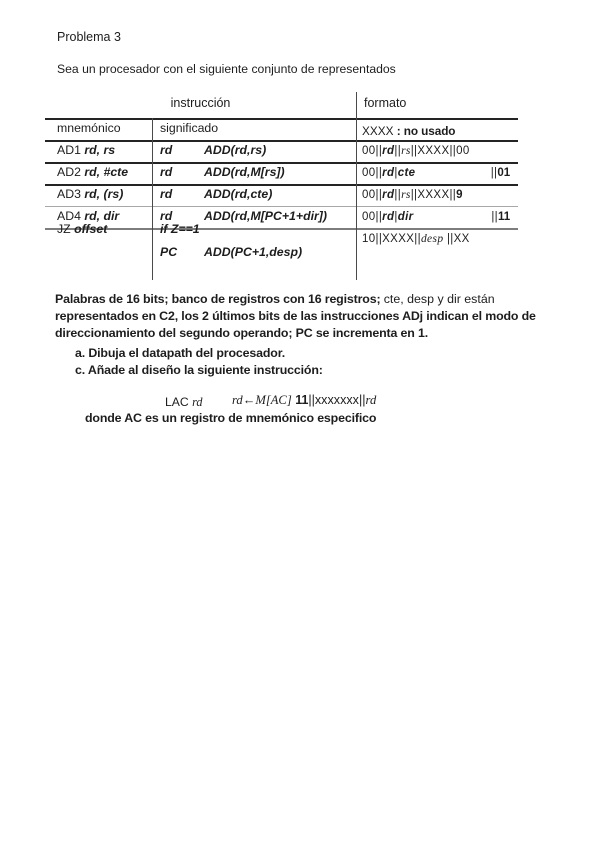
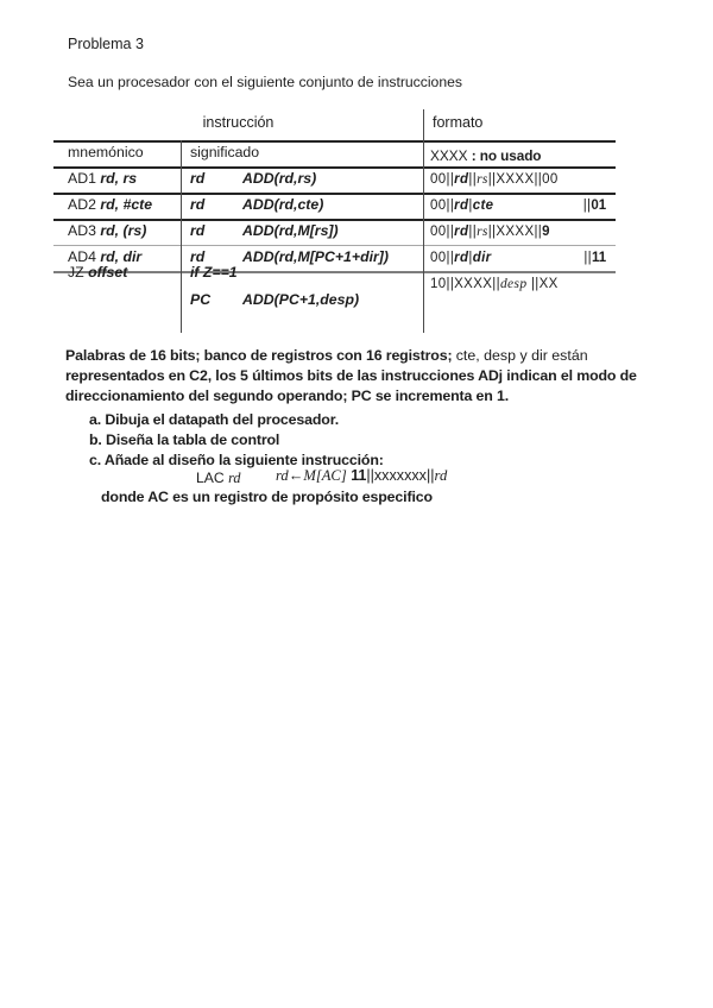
  Problema 3
- Sea un procesador con el siguiente conjunto de representados
+ Sea un procesador con el siguiente conjunto de instrucciones
  instrucción
  formato
  mnemónico
  significado
  XXXX : no usado
  AD1 rd, rs
  rd ADD(rd,rs)
  00||rd||rs||XXXX||00
  AD2 rd, #cte
- rd ADD(rd,M[rs])
+ rd ADD(rd,cte)
  00||rd|cte
  ||01
  AD3 rd, (rs)
- rd ADD(rd,cte)
+ rd ADD(rd,M[rs])
  00||rd||rs||XXXX||9
  AD4 rd, dir
  rd ADD(rd,M[PC+1+dir])
  00||rd|dir
  ||11
  JZ offset
  if Z==1
  PC ADD(PC+1,desp)
  10||XXXX||desp ||XX
  Palabras de 16 bits; banco de registros con 16 registros; cte, desp y dir están
- representados en C2, los 2 últimos bits de las instrucciones ADj indican el modo de
+ representados en C2, los 5 últimos bits de las instrucciones ADj indican el modo de
  direccionamiento del segundo operando; PC se incrementa en 1.
  a. Dibuja el datapath del procesador.
+ b. Diseña la tabla de control
  c. Añade al diseño la siguiente instrucción:
  LAC rd
  rd←M[AC] 11||xxxxxxx||rd
- donde AC es un registro de mnemónico especifico
+ donde AC es un registro de propósito especifico
